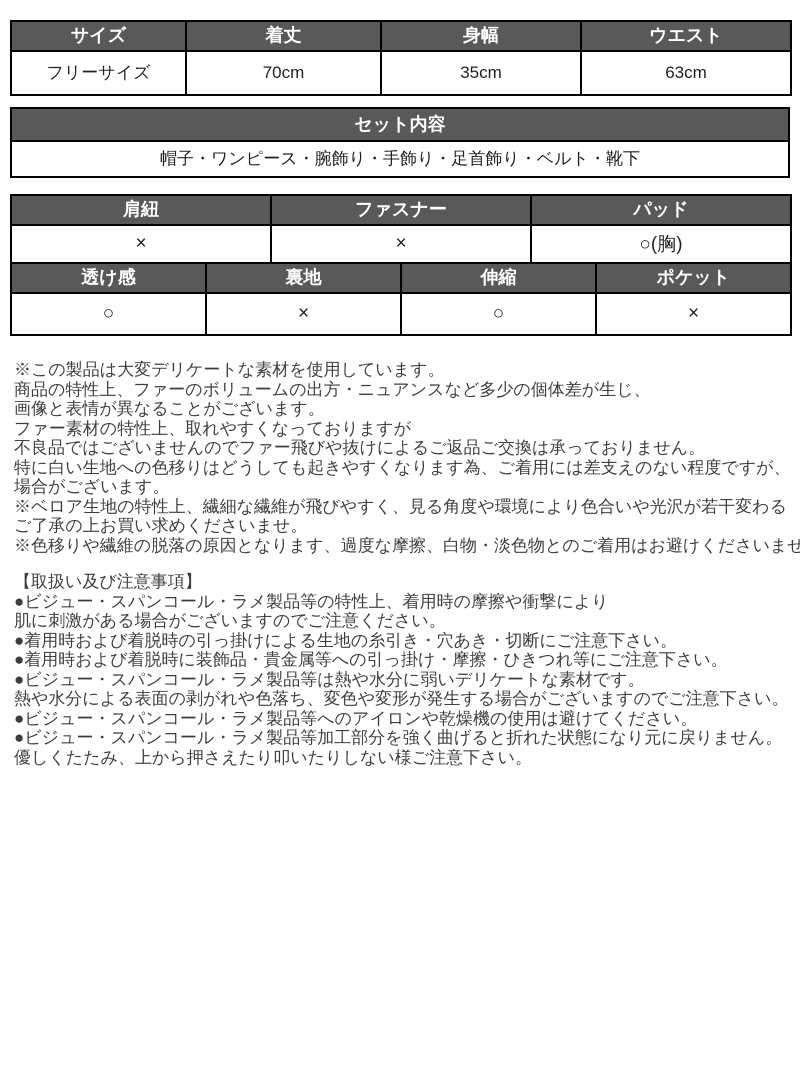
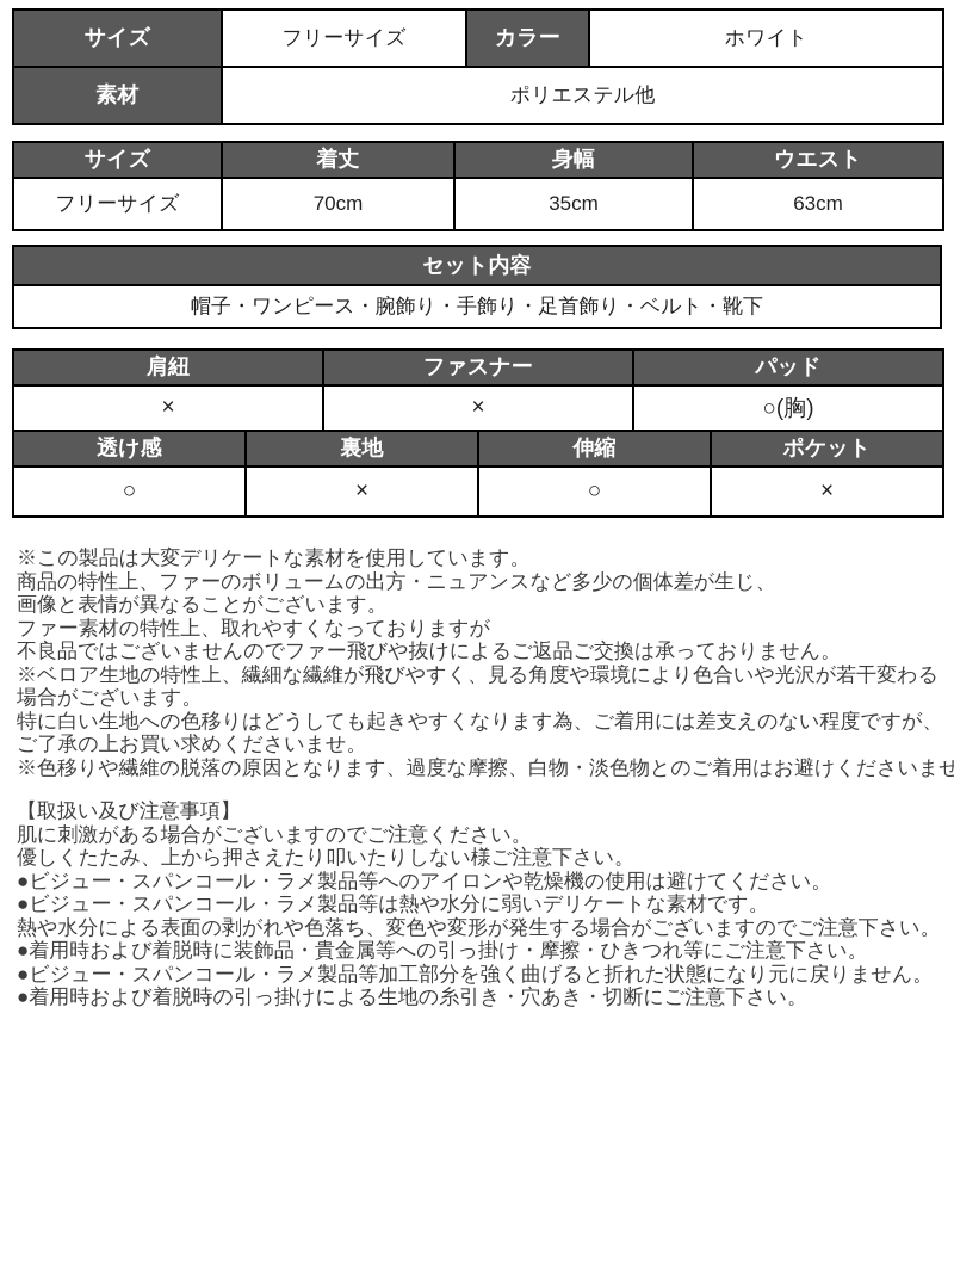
+ サイズ	フリーサイズ	カラー	ホワイト
+ 素材	ポリエステル他
  サイズ	着丈	身幅	ウエスト
  フリーサイズ	70cm	35cm	63cm
  セット内容
  帽子・ワンピース・腕飾り・手飾り・足首飾り・ベルト・靴下
  肩紐	ファスナー	パッド
  ×	×	○(胸)
  透け感	裏地	伸縮	ポケット
  ○	×	○	×
  ※この製品は大変デリケートな素材を使用しています。
  商品の特性上、ファーのボリュームの出方・ニュアンスなど多少の個体差が生じ、
  画像と表情が異なることがございます。
  ファー素材の特性上、取れやすくなっておりますが
  不良品ではございませんのでファー飛びや抜けによるご返品ご交換は承っておりません。
- 特に白い生地への色移りはどうしても起きやすくなります為、ご着用には差支えのない程度ですが、
+ ※ベロア生地の特性上、繊細な繊維が飛びやすく、見る角度や環境により色合いや光沢が若干変わる
  場合がございます。
- ※ベロア生地の特性上、繊細な繊維が飛びやすく、見る角度や環境により色合いや光沢が若干変わる
+ 特に白い生地への色移りはどうしても起きやすくなります為、ご着用には差支えのない程度ですが、
  ご了承の上お買い求めくださいませ。
  ※色移りや繊維の脱落の原因となります、過度な摩擦、白物・淡色物とのご着用はお避けくださいませ
  【取扱い及び注意事項】
- ●ビジュー・スパンコール・ラメ製品等の特性上、着用時の摩擦や衝撃により
  肌に刺激がある場合がございますのでご注意ください。
- ●着用時および着脱時の引っ掛けによる生地の糸引き・穴あき・切断にご注意下さい。
+ 優しくたたみ、上から押さえたり叩いたりしない様ご注意下さい。
- ●着用時および着脱時に装飾品・貴金属等への引っ掛け・摩擦・ひきつれ等にご注意下さい。
+ ●ビジュー・スパンコール・ラメ製品等へのアイロンや乾燥機の使用は避けてください。
  ●ビジュー・スパンコール・ラメ製品等は熱や水分に弱いデリケートな素材です。
  熱や水分による表面の剥がれや色落ち、変色や変形が発生する場合がございますのでご注意下さい。
- ●ビジュー・スパンコール・ラメ製品等へのアイロンや乾燥機の使用は避けてください。
+ ●着用時および着脱時に装飾品・貴金属等への引っ掛け・摩擦・ひきつれ等にご注意下さい。
  ●ビジュー・スパンコール・ラメ製品等加工部分を強く曲げると折れた状態になり元に戻りません。
- 優しくたたみ、上から押さえたり叩いたりしない様ご注意下さい。
+ ●着用時および着脱時の引っ掛けによる生地の糸引き・穴あき・切断にご注意下さい。
